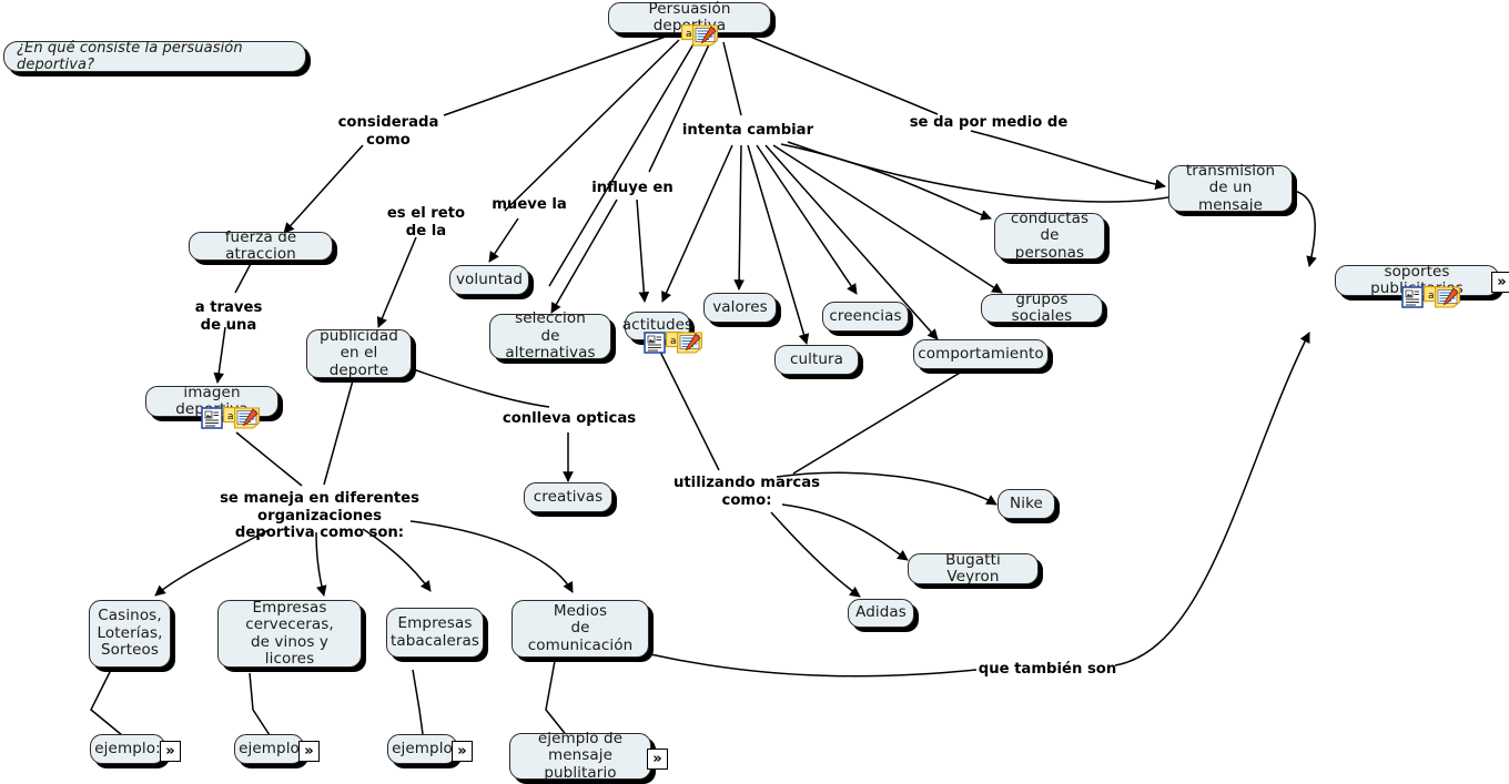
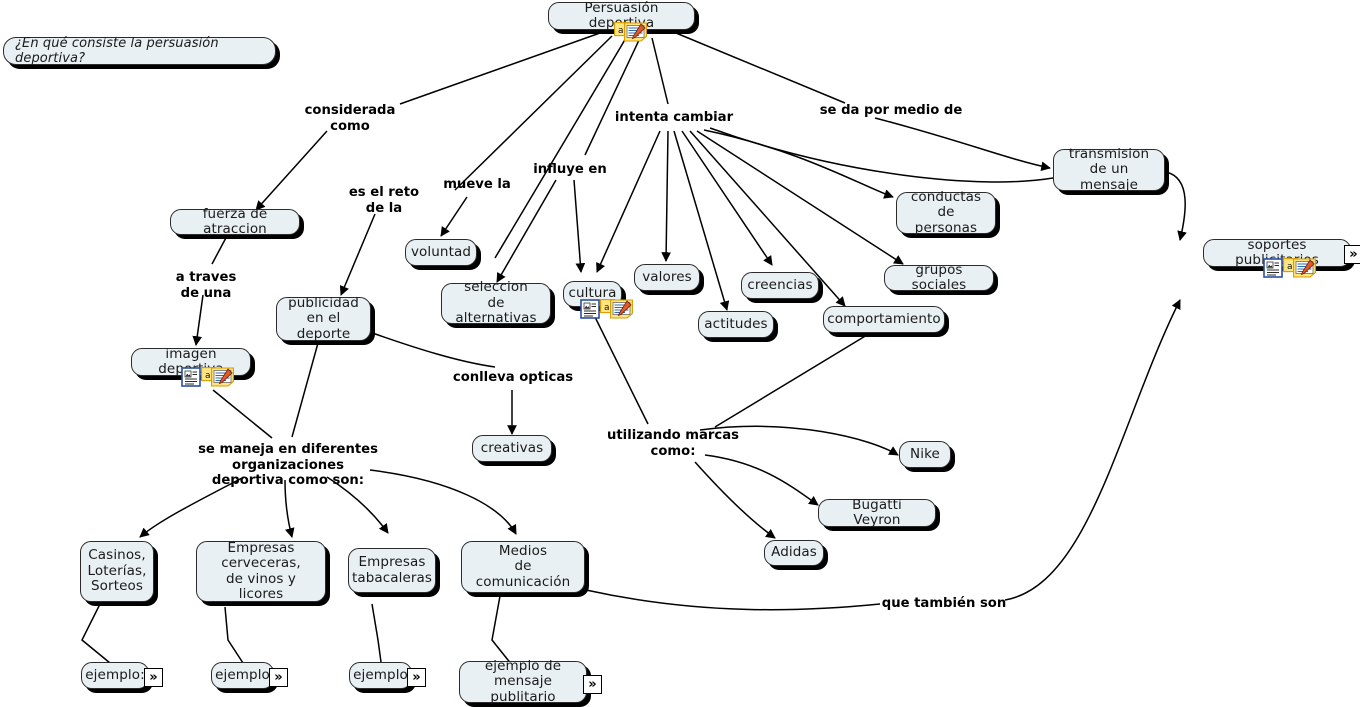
  ¿En qué consiste la persuasión deportiva?
  Persuasión depa
  fuerza de atraccion
  publicidad
  en el deporte
  voluntad
  seleccion
  de alternativas
- actitudes
+ cultura
  valores
- cultura
+ actitudes
  creencias
  comportamiento
  grupos sociales
  conductas de
  personas
  transmision
  de un mensaje
  »
  creativas
  Nike
  Bugatti Veyron
  Adidas
  Casinos,
  Loterías,
  Sorteos
  Empresas
  cerveceras,
  de vinos y licores
  Empresas
  tabacaleras
  Medios
  de comunicación
  ejemplo:
  »
  ejemplo
  »
  ejemplo
  »
  ejemplo de
  mensaje publitario
  »
  considerada
  como
  es el reto
  de la
  mueve la
  influye en
  intenta cambiar
  se da por medio de
  a traves
  de una
  conlleva opticas
  se maneja en diferentes
  organizaciones
  deportiva como son:
  utilizando marcas
  como:
  que también son
  a
  a
  a
  a
